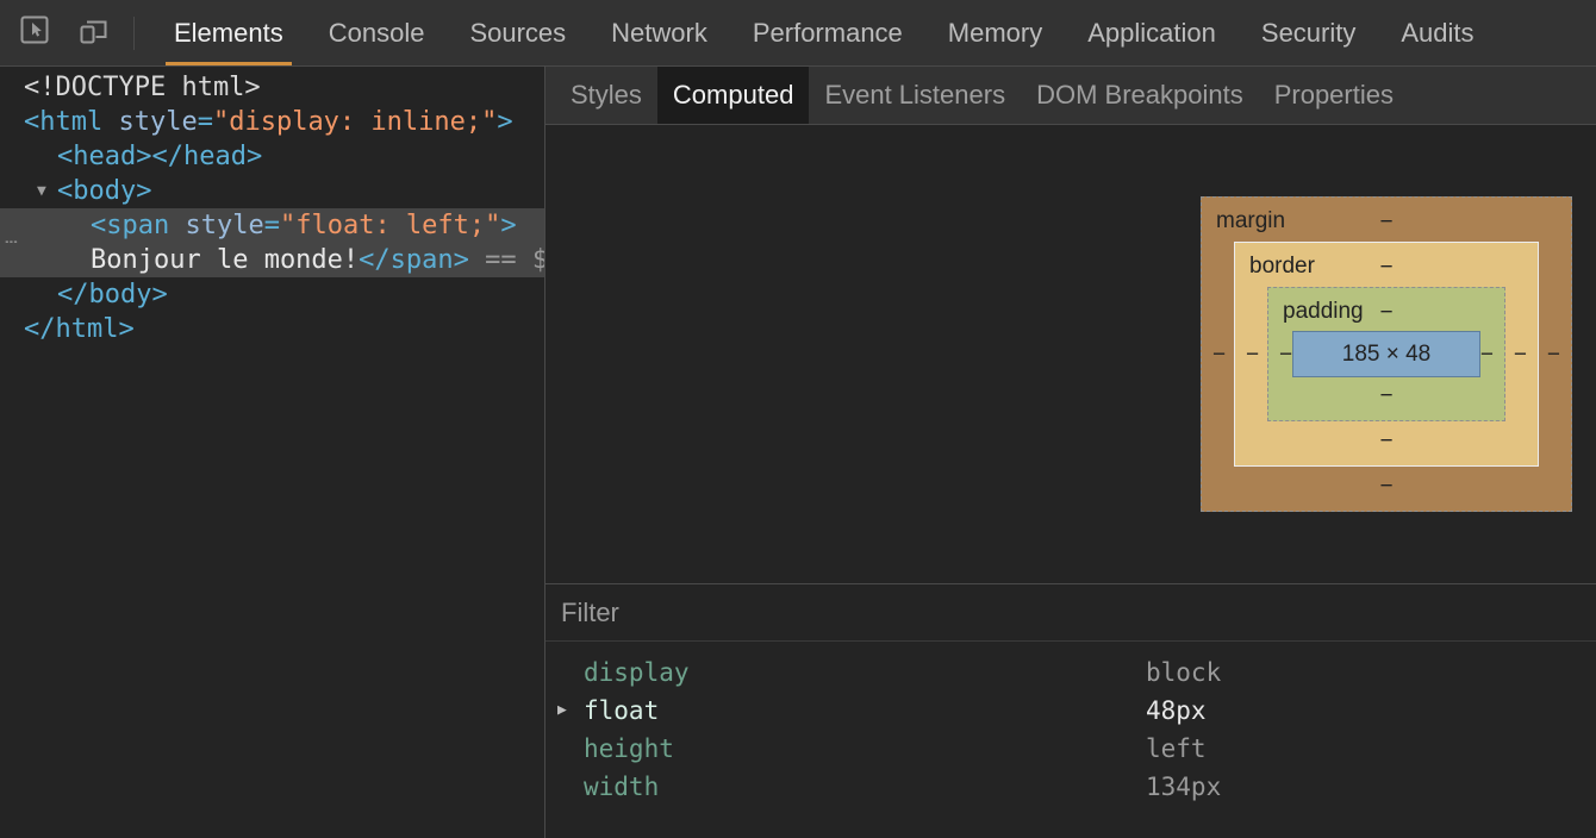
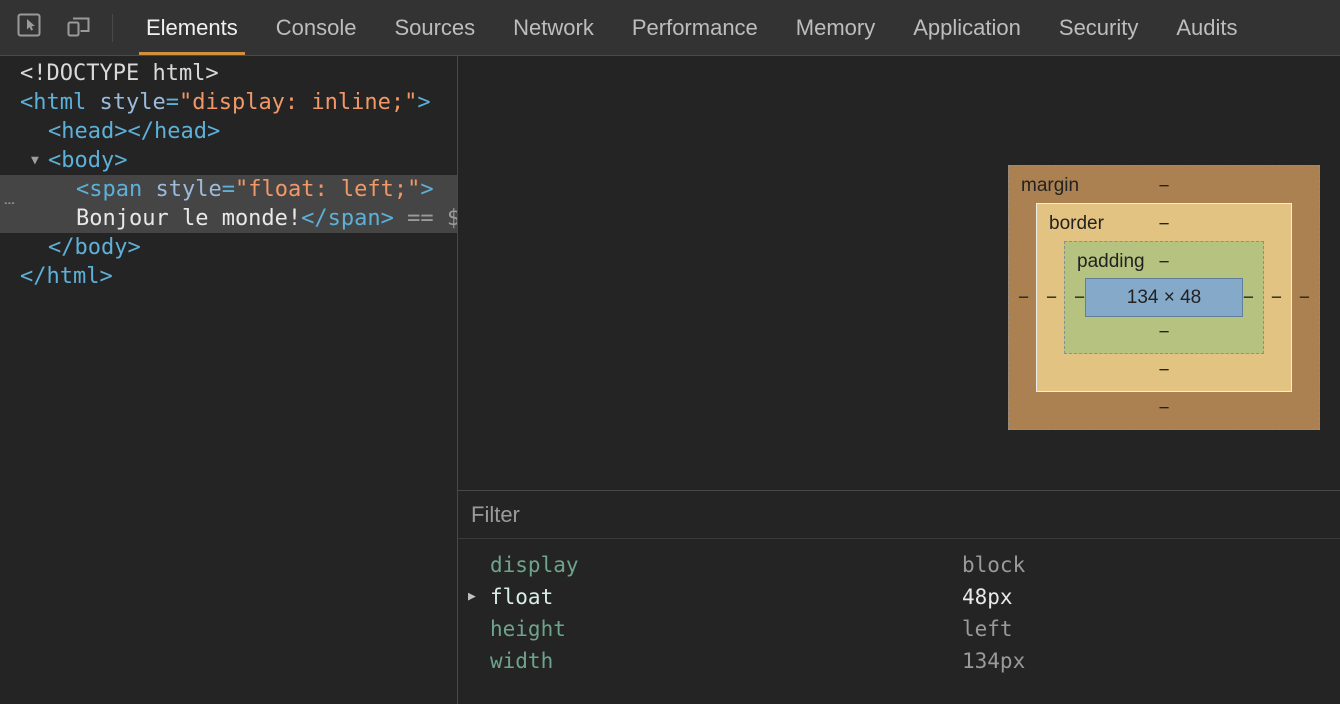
  Elements
  Console
  Sources
  Network
  Performance
  Memory
  Application
  Security
  Audits
  <!DOCTYPE html>
  <html style="display: inline;">
  <head></head>
  ▼
  <body>
  …
  <span style="float: left;">
  Bonjour le monde!</span> == $
  </body>
  </html>
- Styles
- Computed
- Event Listeners
- DOM Breakpoints
- Properties
  margin
  −
  −
  −
  −
  border
  −
  −
  −
  −
  padding
  −
  −
  −
  −
- 185 × 48
+ 134 × 48
  Filter
  display
  block
  ▶
  float
  48px
  height
  left
  width
  134px
